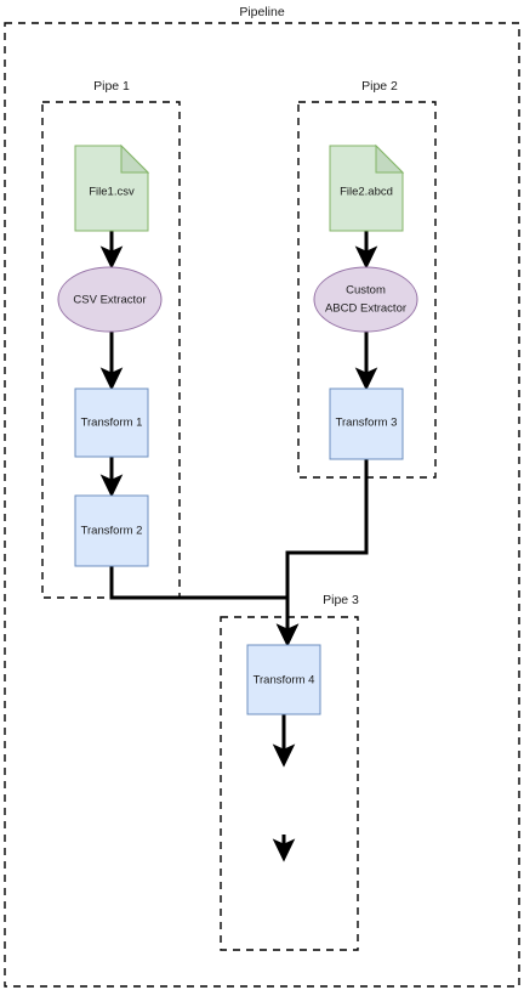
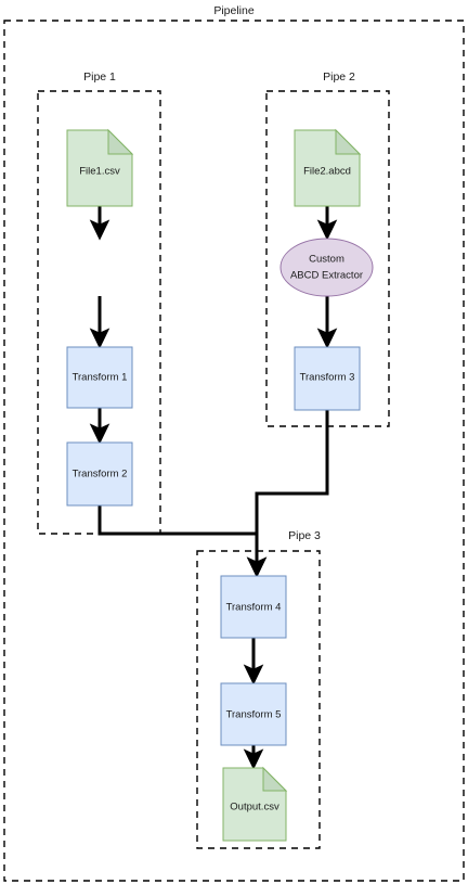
  Pipeline
  Pipe 1
  Pipe 2
  Pipe 3
  File1.csv
- CSV Extractor
  Transform 1
  Transform 2
  File2.abcd
  Custom
  ABCD Extractor
  Transform 3
  Transform 4
+ Transform 5
+ Output.csv
